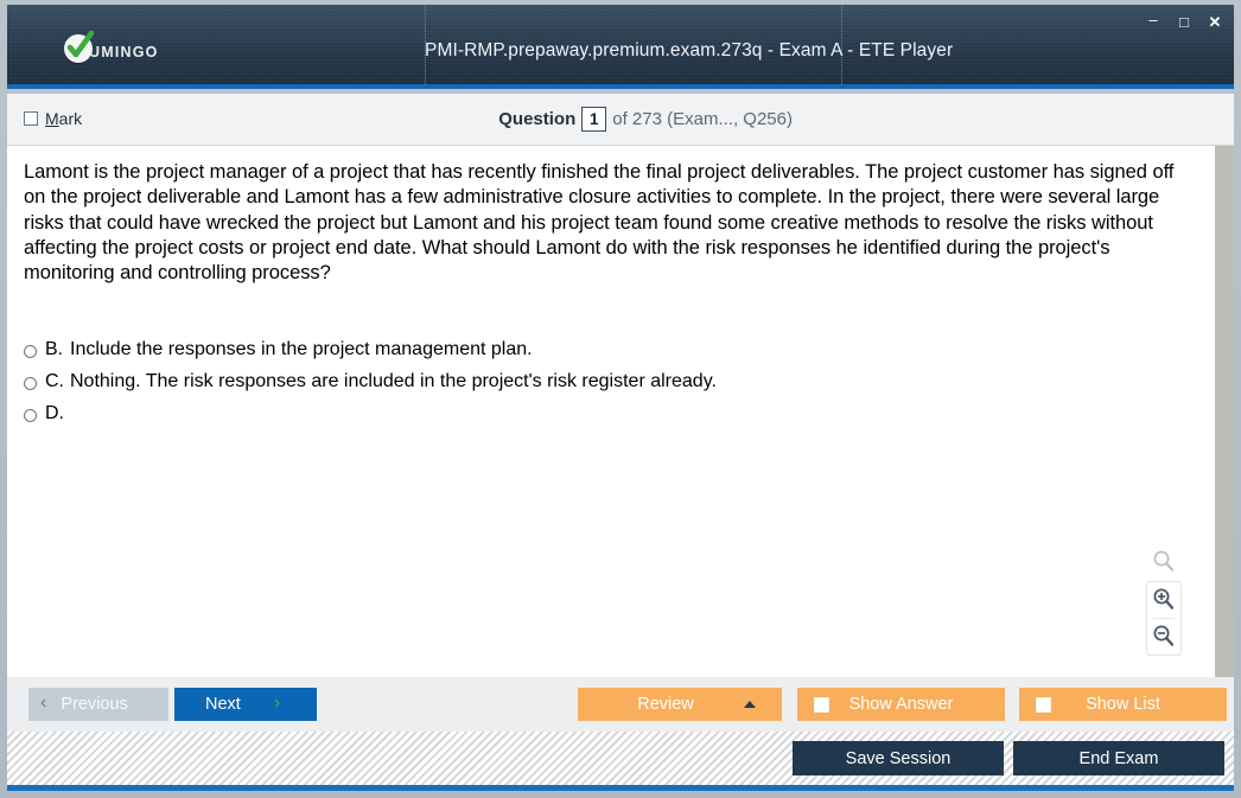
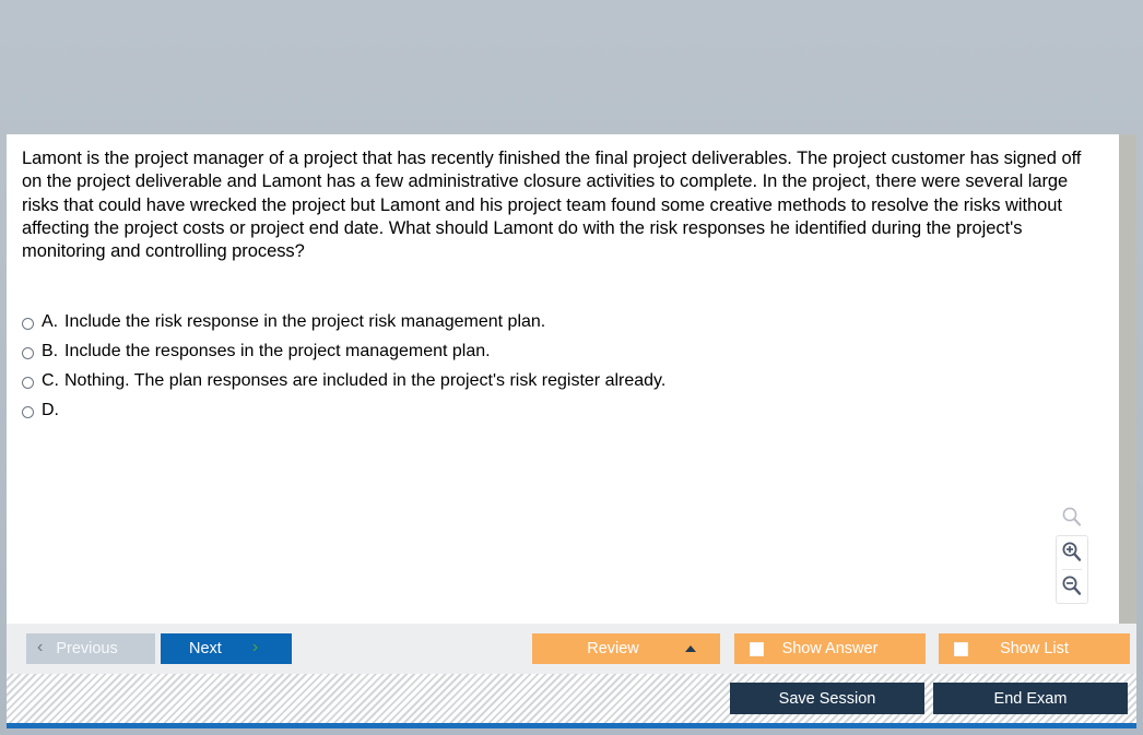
- UMINGO
- PMI-RMP.prepaway.premium.exam.273q - Exam A - ETE Player
- –
- □
- ✕
- Mark
- Question
- 1
- of 273 (Exam..., Q256)
  Lamont is the project manager of a project that has recently finished the final project deliverables. The project customer has signed off on the project deliverable and Lamont has a few administrative closure activities to complete. In the project, there were several large risks that could have wrecked the project but Lamont and his project team found some creative methods to resolve the risks without affecting the project costs or project end date. What should Lamont do with the risk responses he identified during the project's monitoring and controlling process?
+ A.
+ Include the risk response in the project risk management plan.
  B.
  Include the responses in the project management plan.
  C.
- Nothing. The risk responses are included in the project's risk register already.
+ Nothing. The plan responses are included in the project's risk register already.
  D.
  ‹
  Previous
  Next
  ›
  Review
  Show Answer
  Show List
  Save Session
  End Exam
